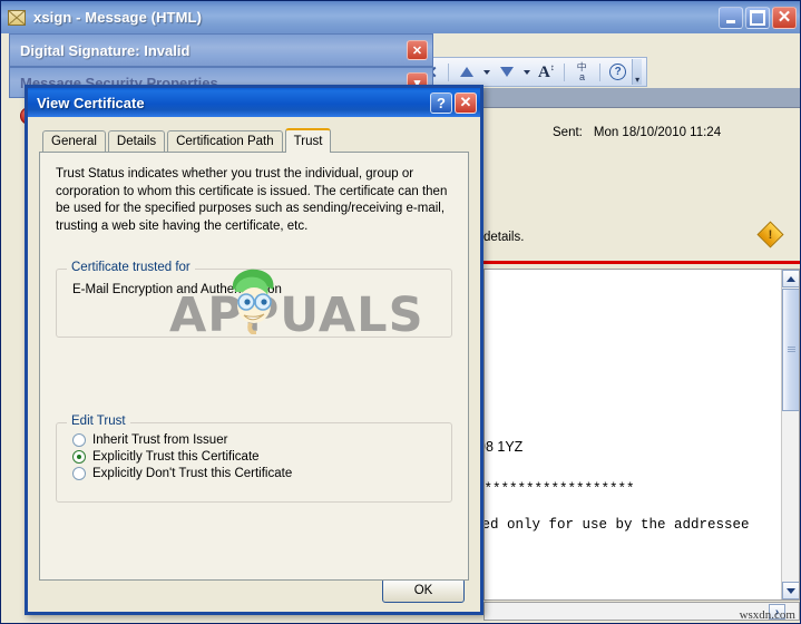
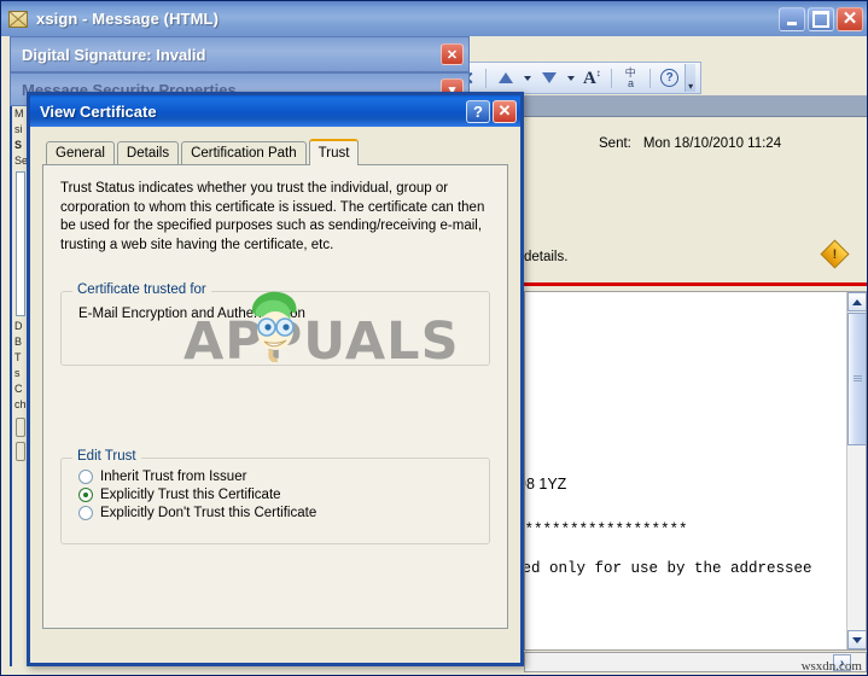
  xsign - Message (HTML)
  ✕
  A↕
  中
  a
  ?
  ▾
  Sent: Mon 18/10/2010 11:24
  details.
  8 1YZ
  ******************
  ed only for use by the addressee
  ›
  wsxdn.com
  Digital Signature: Invalid
  ✕
  Message Security Properties
  ▾
+ M
+ si
+ S
+ Se
+ D
+ B
+ T
+ s
+ C
+ ch
  View Certificate
  ?
  ✕
  General
  Details
  Certification Path
  Trust
  Trust Status indicates whether you trust the individual, group or corporation to whom this certificate is issued. The certificate can then be used for the specified purposes such as sending/receiving e-mail, trusting a web site having the certificate, etc.
  Certificate trusted for
  E-Mail Encryption and Autheon
  Edit Trust
  Inherit Trust from Issuer
  Explicitly Trust this Certificate
  Explicitly Don't Trust this Certificate
- OK
  APUALS
